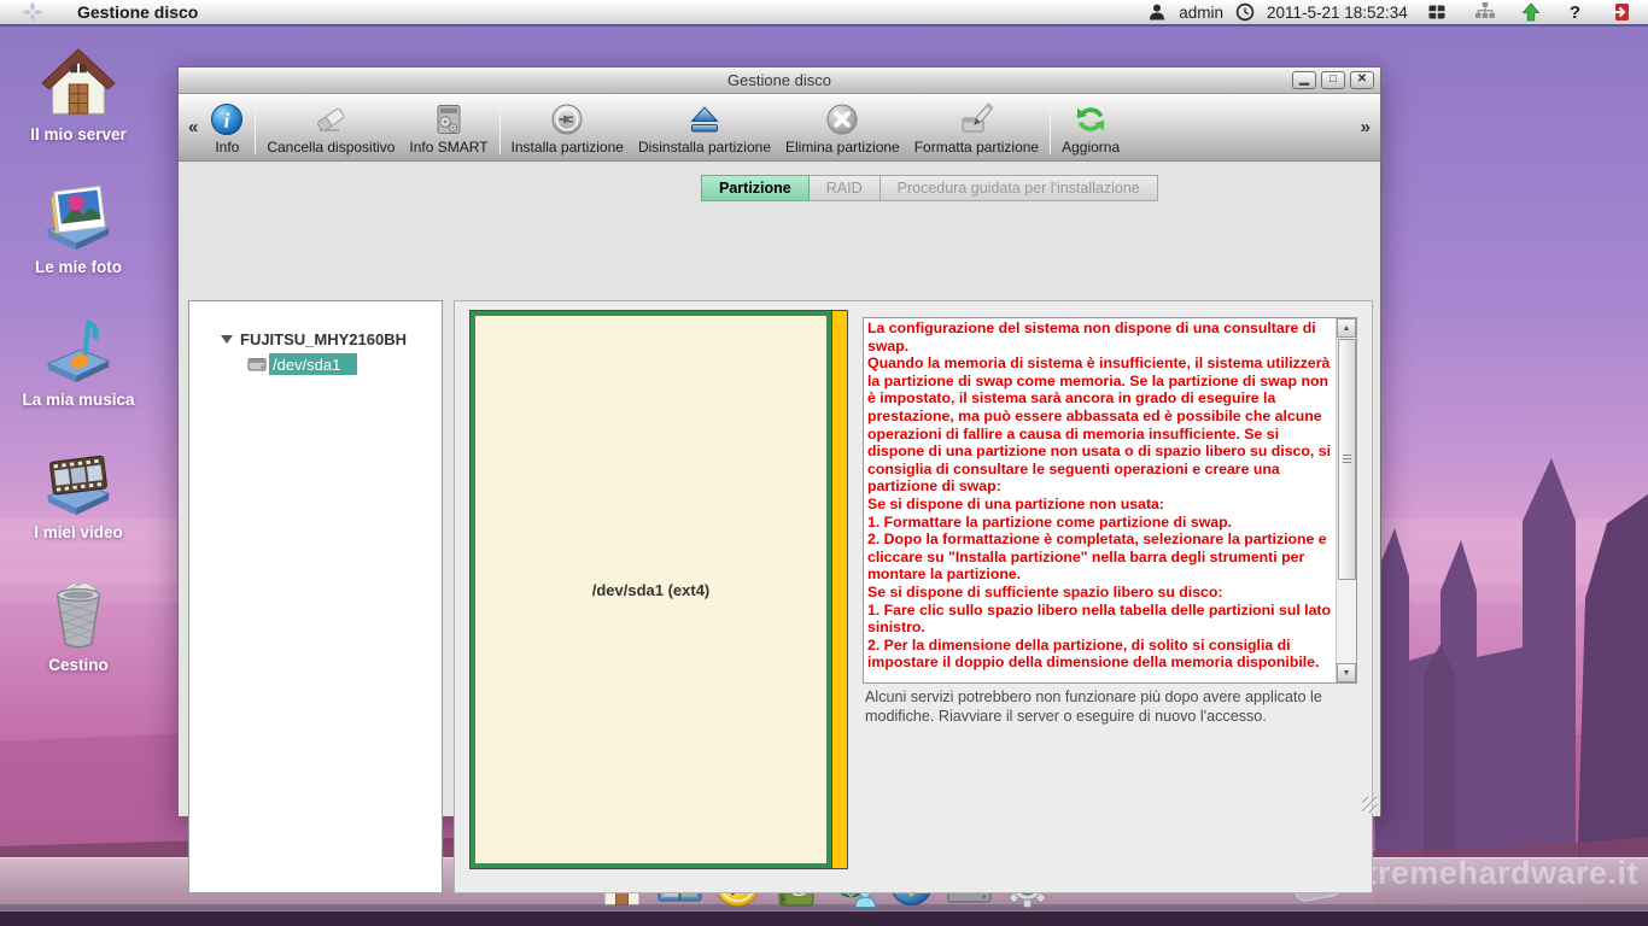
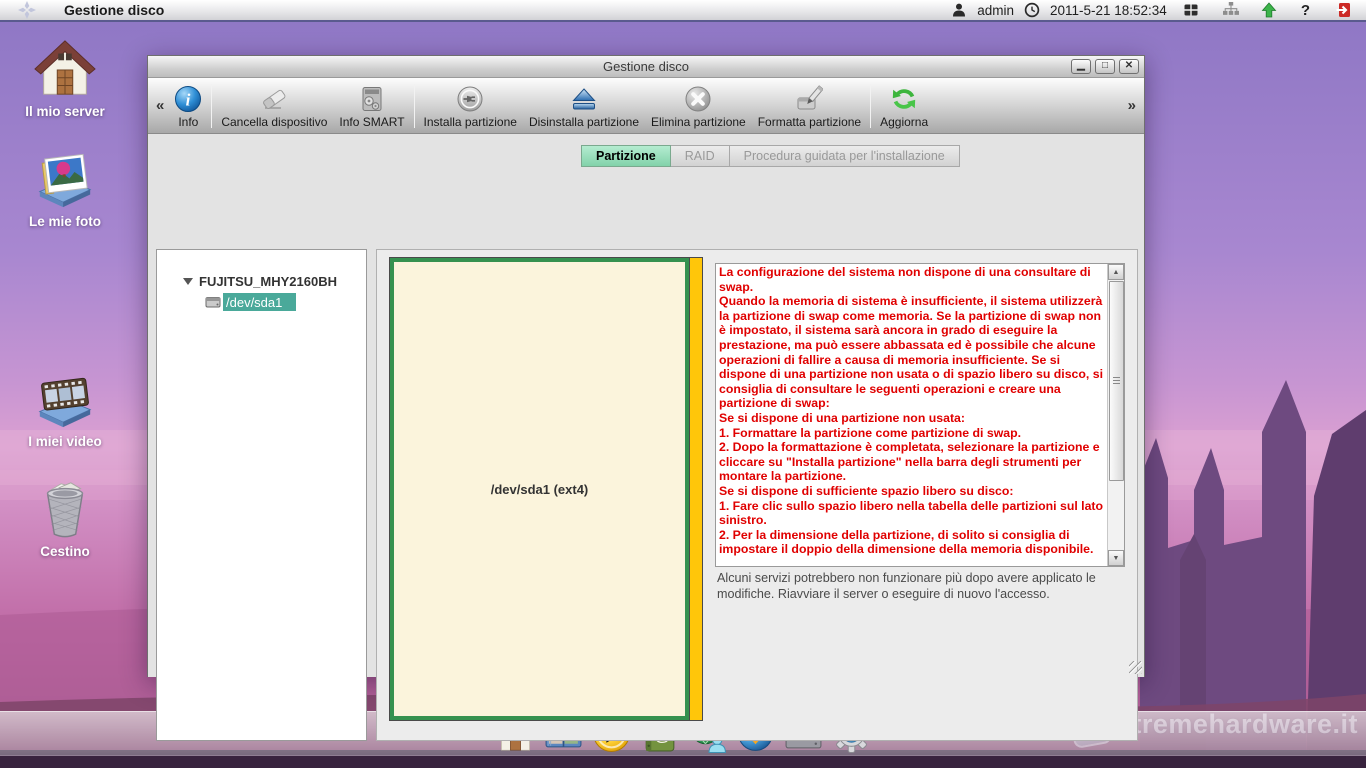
  Gestione disco
  admin
  2011-5-21 18:52:34
  ?
  Il mio server
  Le mie foto
- La mia musica
  I miei video
  Cestino
  Gestione disco
  ▁
  □
  ✕
  «
  i
  Info
  Cancella dispositivo
  Info SMART
  Installa partizione
  Disinstalla partizione
  Elimina partizione
  Formatta partizione
  Aggiorna
  »
  Partizione
  RAID
  Procedura guidata per l'installazione
  FUJITSU_MHY2160BH
  /dev/sda1
  /dev/sda1 (ext4)
  La configurazione del sistema non dispone di una consultare di swap.
  Quando la memoria di sistema è insufficiente, il sistema utilizzerà la partizione di swap come memoria. Se la partizione di swap non è impostato, il sistema sarà ancora in grado di eseguire la prestazione, ma può essere abbassata ed è possibile che alcune operazioni di fallire a causa di memoria insufficiente. Se si dispone di una partizione non usata o di spazio libero su disco, si consiglia di consultare le seguenti operazioni e creare una partizione di swap:
  Se si dispone di una partizione non usata:
  1. Formattare la partizione come partizione di swap.
  2. Dopo la formattazione è completata, selezionare la partizione e cliccare su "Installa partizione" nella barra degli strumenti per montare la partizione.
  Se si dispone di sufficiente spazio libero su disco:
  1. Fare clic sullo spazio libero nella tabella delle partizioni sul lato sinistro.
  2. Per la dimensione della partizione, di solito si consiglia di impostare il doppio della dimensione della memoria disponibile.
  Alcuni servizi potrebbero non funzionare più dopo avere applicato le modifiche. Riavviare il server o eseguire di nuovo l'accesso.
